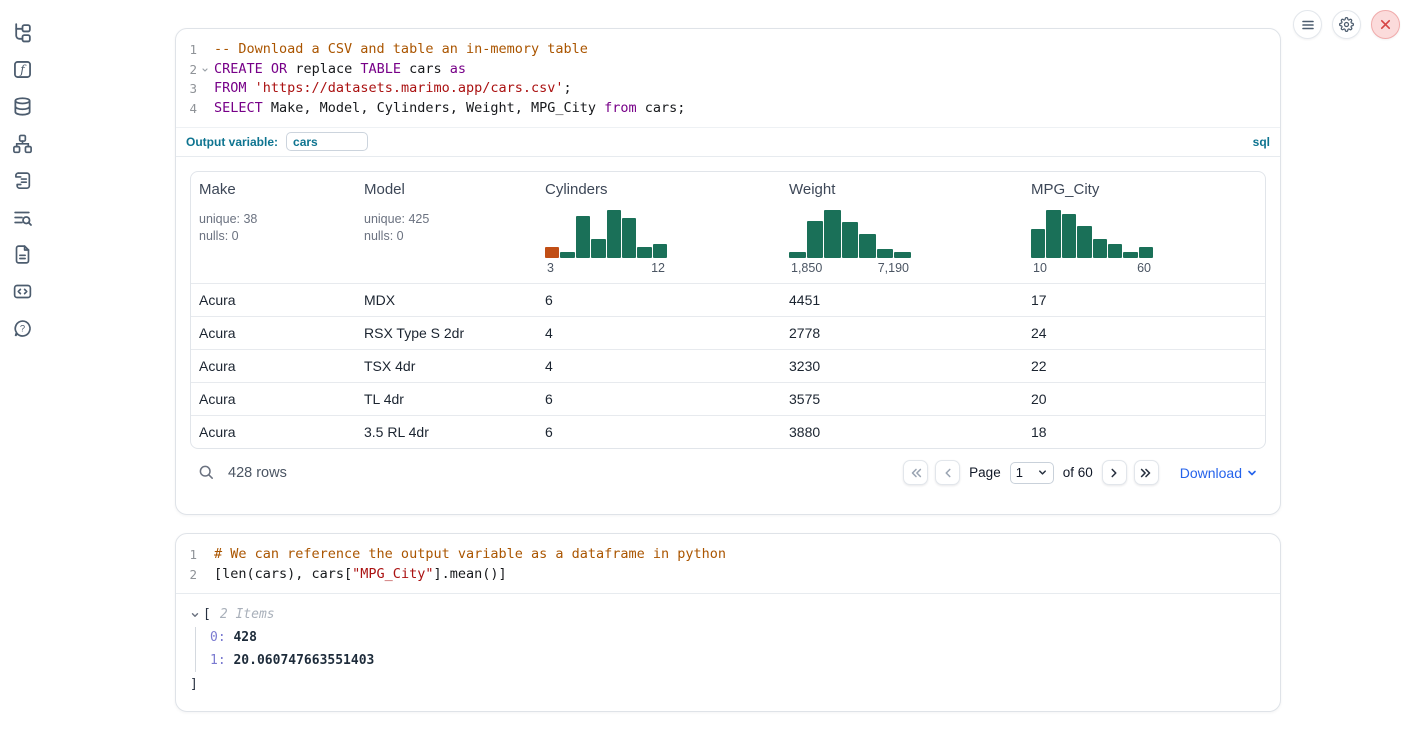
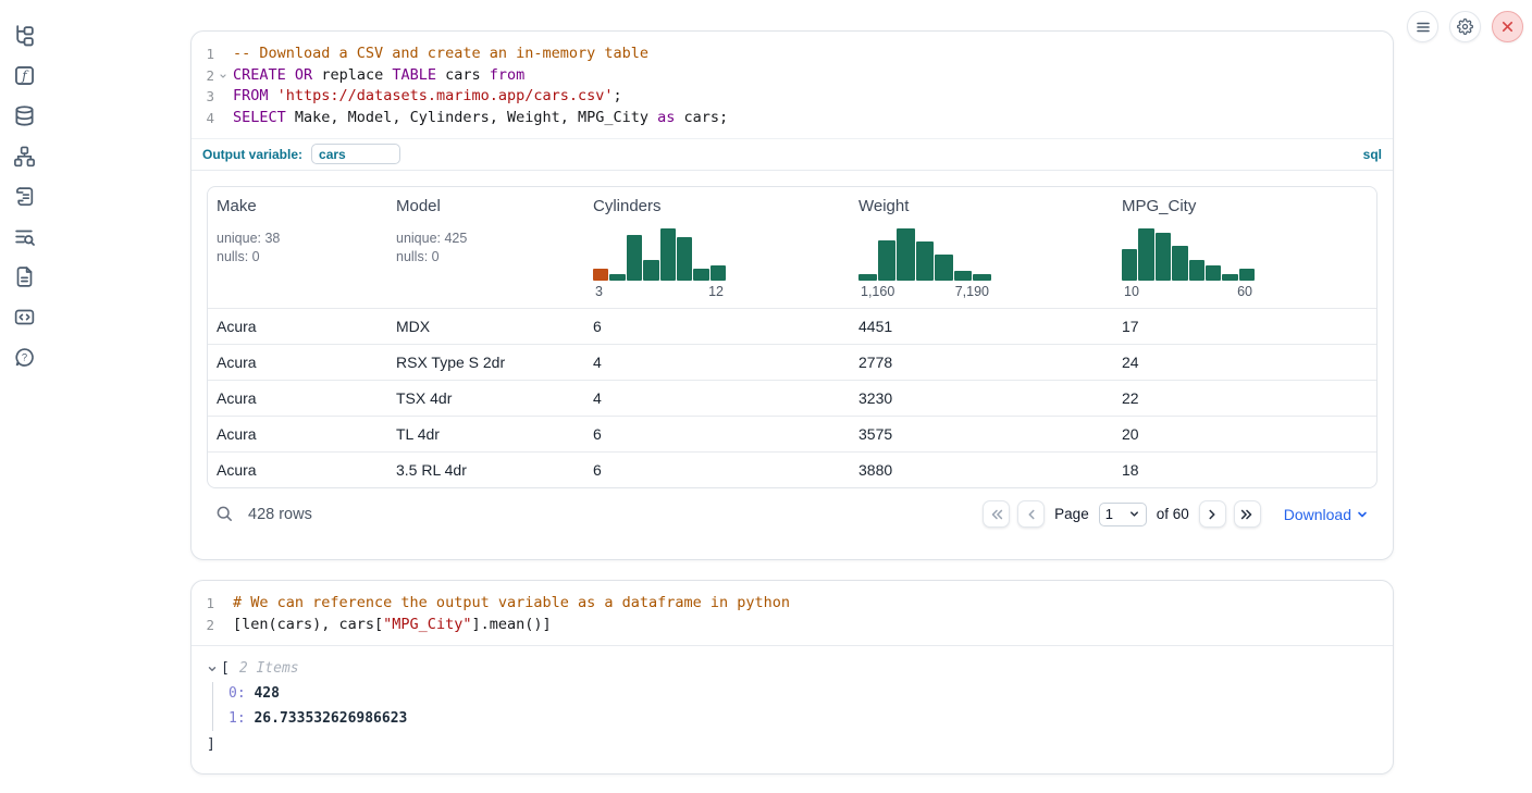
  f
  ?
  1
- -- Download a CSV and table an in-memory table
+ -- Download a CSV and create an in-memory table
  2
- CREATE OR replace TABLE cars as
+ CREATE OR replace TABLE cars from
  3
  FROM 'https://datasets.marimo.app/cars.csv';
  4
- SELECT Make, Model, Cylinders, Weight, MPG_City from cars;
+ SELECT Make, Model, Cylinders, Weight, MPG_City as cars;
  Output variable:
  cars
  sql
  Make
  unique: 38
  nulls: 0
  Model
  unique: 425
  nulls: 0
  Cylinders
  3
  12
  Weight
- 1,850
+ 1,160
  7,190
  MPG_City
  10
  60
  Acura
  MDX
  6
  4451
  17
  Acura
  RSX Type S 2dr
  4
  2778
  24
  Acura
  TSX 4dr
  4
  3230
  22
  Acura
  TL 4dr
  6
  3575
  20
  Acura
  3.5 RL 4dr
  6
  3880
  18
  428 rows
  Page
  1
  of 60
  Download
  1
  # We can reference the output variable as a dataframe in python
  2
  [len(cars), cars["MPG_City"].mean()]
  [
  2 Items
  0: 428
- 1: 20.060747663551403
+ 1: 26.733532626986623
  ]
